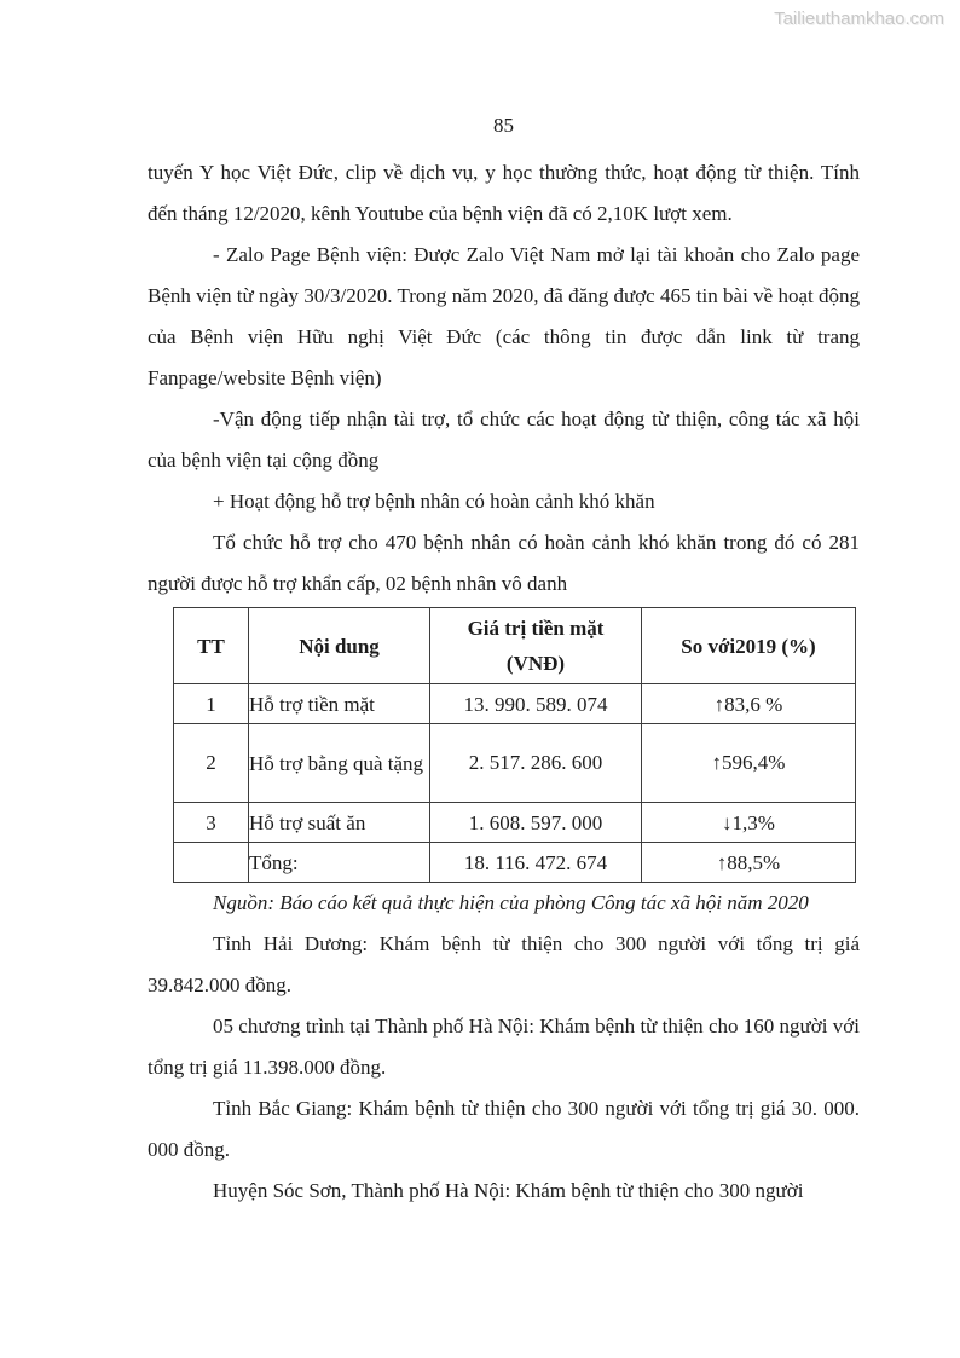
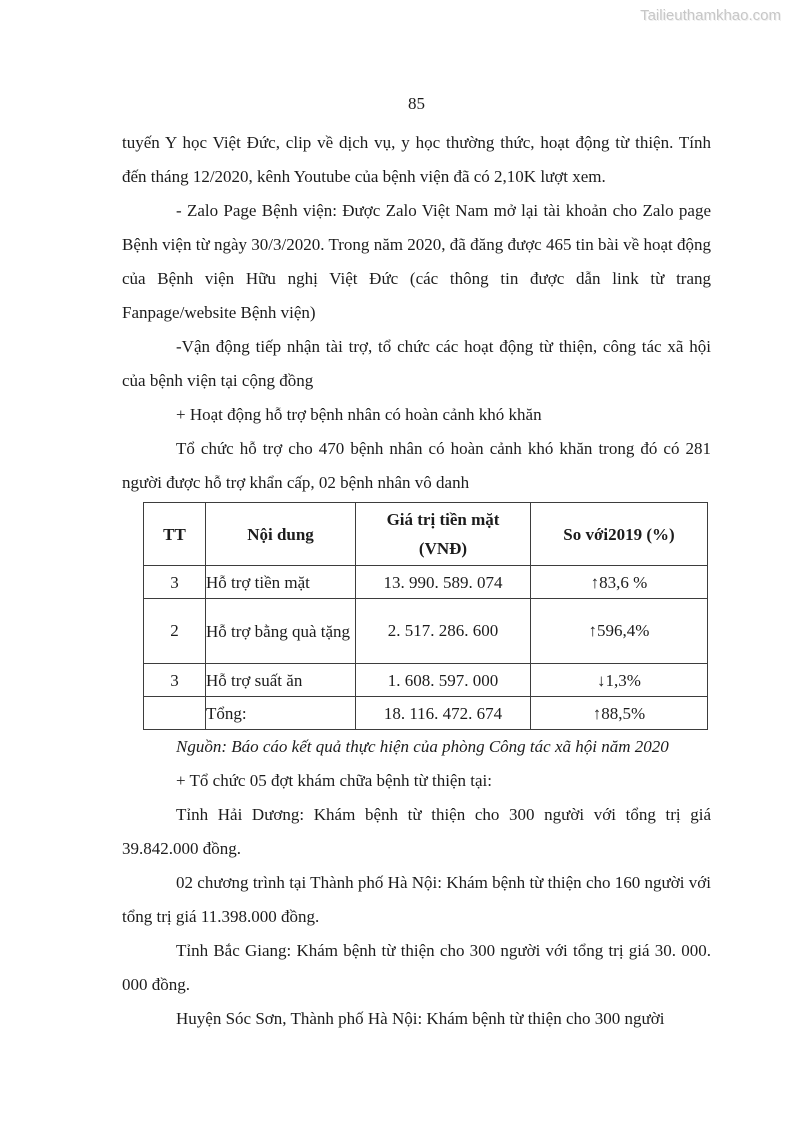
  Tailieuthamkhao.com
  85
  tuyến Y học Việt Đức, clip về dịch vụ, y học thường thức, hoạt động từ thiện. Tính đến tháng 12/2020, kênh Youtube của bệnh viện đã có 2,10K lượt xem.
  - Zalo Page Bệnh viện: Được Zalo Việt Nam mở lại tài khoản cho Zalo page Bệnh viện từ ngày 30/3/2020. Trong năm 2020, đã đăng được 465 tin bài về hoạt động của Bệnh viện Hữu nghị Việt Đức (các thông tin được dẫn link từ trang Fanpage/website Bệnh viện)
  -Vận động tiếp nhận tài trợ, tổ chức các hoạt động từ thiện, công tác xã hội của bệnh viện tại cộng đồng
  + Hoạt động hỗ trợ bệnh nhân có hoàn cảnh khó khăn
  Tổ chức hỗ trợ cho 470 bệnh nhân có hoàn cảnh khó khăn trong đó có 281 người được hỗ trợ khẩn cấp, 02 bệnh nhân vô danh
  TT	Nội dung	Giá trị tiền mặt (VNĐ)	So với2019 (%)
- 1	Hỗ trợ tiền mặt	13. 990. 589. 074	↑83,6 %
+ 3	Hỗ trợ tiền mặt	13. 990. 589. 074	↑83,6 %
  2	Hỗ trợ bằng quà tặng	2. 517. 286. 600	↑596,4%
  3	Hỗ trợ suất ăn	1. 608. 597. 000	↓1,3%
  	Tổng:	18. 116. 472. 674	↑88,5%
  Nguồn: Báo cáo kết quả thực hiện của phòng Công tác xã hội năm 2020
+ + Tổ chức 05 đợt khám chữa bệnh từ thiện tại:
  Tỉnh Hải Dương: Khám bệnh từ thiện cho 300 người với tổng trị giá 39.842.000 đồng.
- 05 chương trình tại Thành phố Hà Nội: Khám bệnh từ thiện cho 160 người với tổng trị giá 11.398.000 đồng.
+ 02 chương trình tại Thành phố Hà Nội: Khám bệnh từ thiện cho 160 người với tổng trị giá 11.398.000 đồng.
  Tỉnh Bắc Giang: Khám bệnh từ thiện cho 300 người với tổng trị giá 30. 000. 000 đồng.
  Huyện Sóc Sơn, Thành phố Hà Nội: Khám bệnh từ thiện cho 300 người
